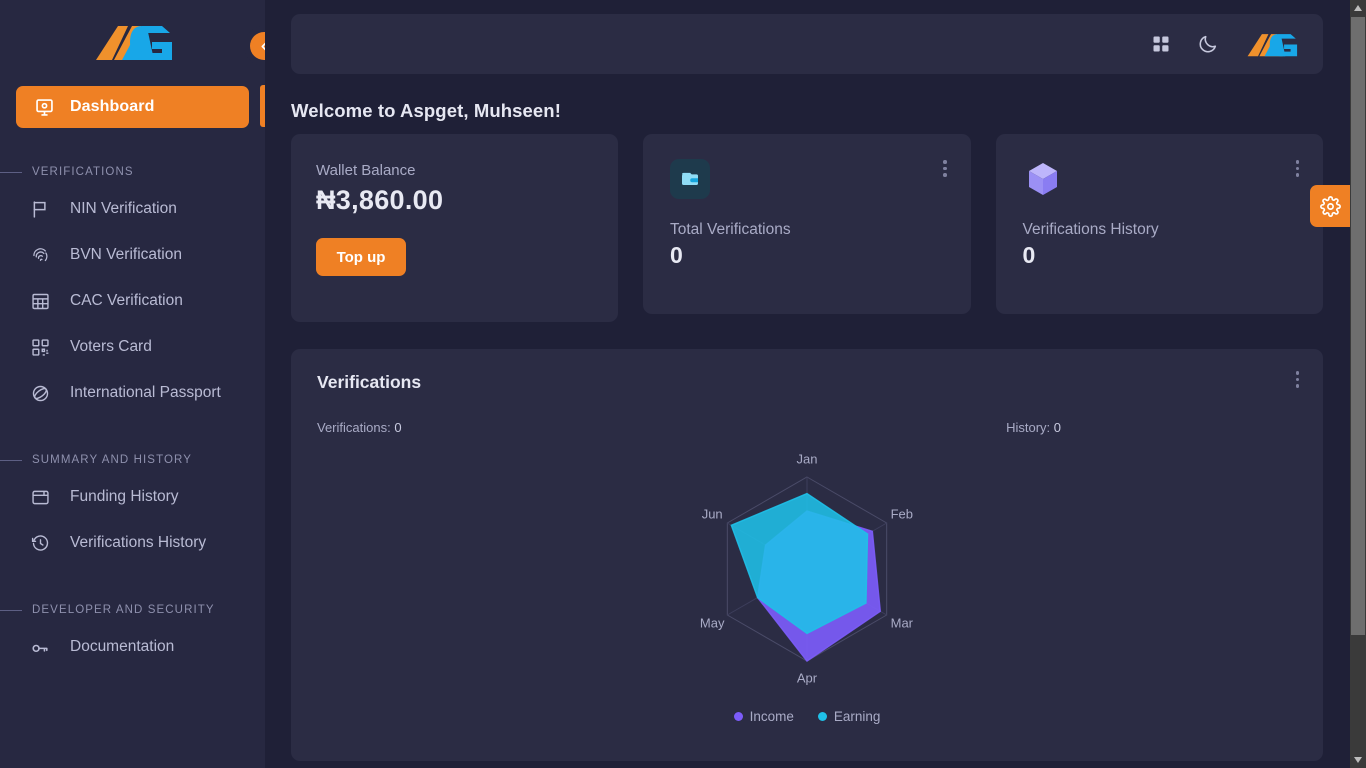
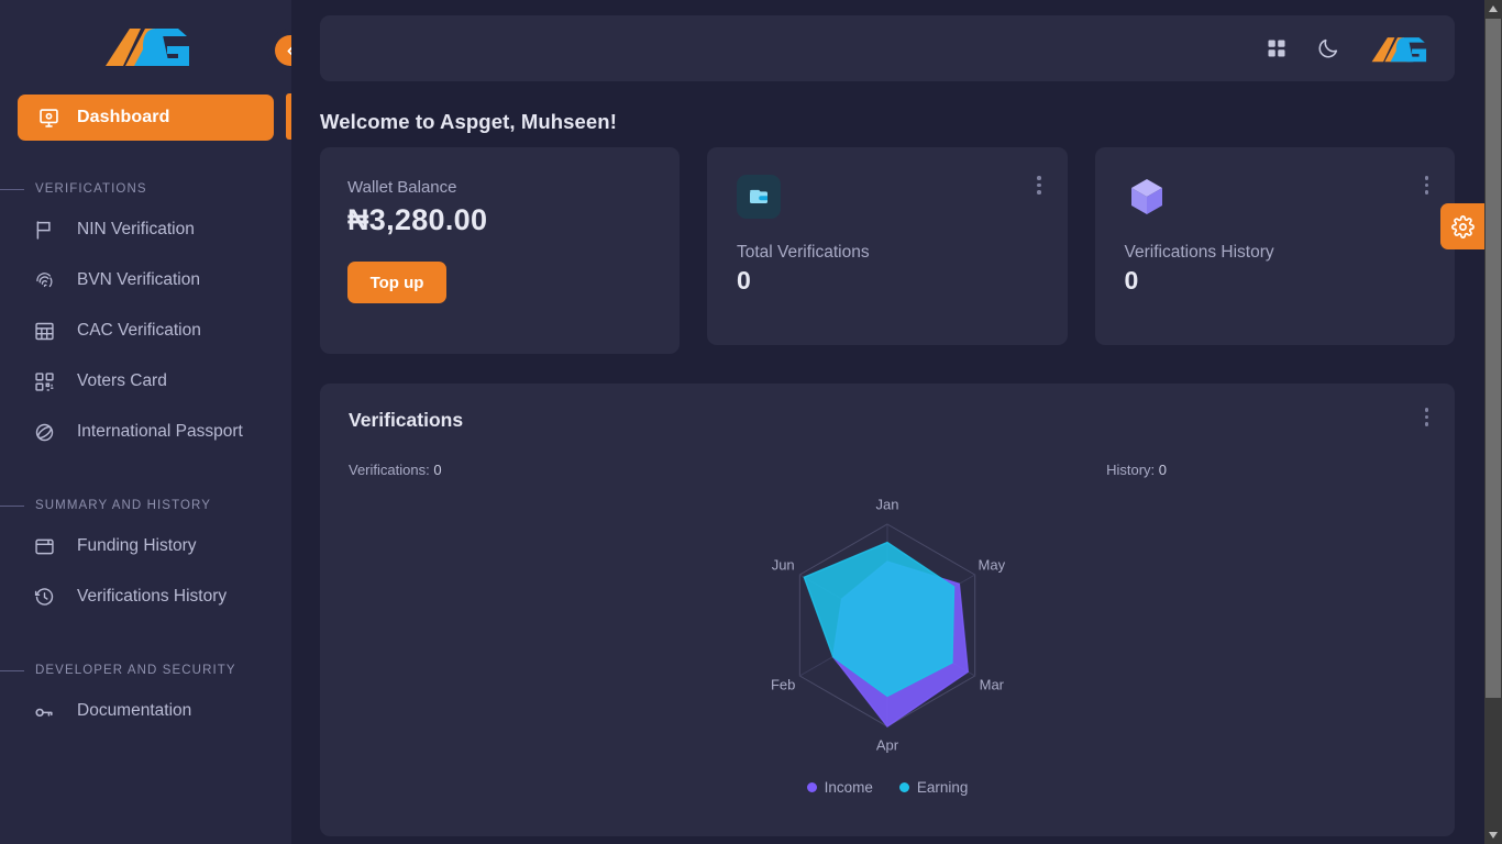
  Dashboard
  VERIFICATIONS
  NIN Verification
  BVN Verification
  CAC Verification
  Voters Card
  International Passport
  SUMMARY AND HISTORY
  Funding History
  Verifications History
  DEVELOPER AND SECURITY
  Documentation
  Welcome to Aspget, Muhseen!
  Wallet Balance
- ₦3,860.00
+ ₦3,280.00
  Top up
  Total Verifications
  0
  Verifications History
  0
  Verifications
  Verifications: 0
  History: 0
  Jan
- Feb
+ May
  Mar
  Apr
- May
+ Feb
  Jun
  Income
  Earning
